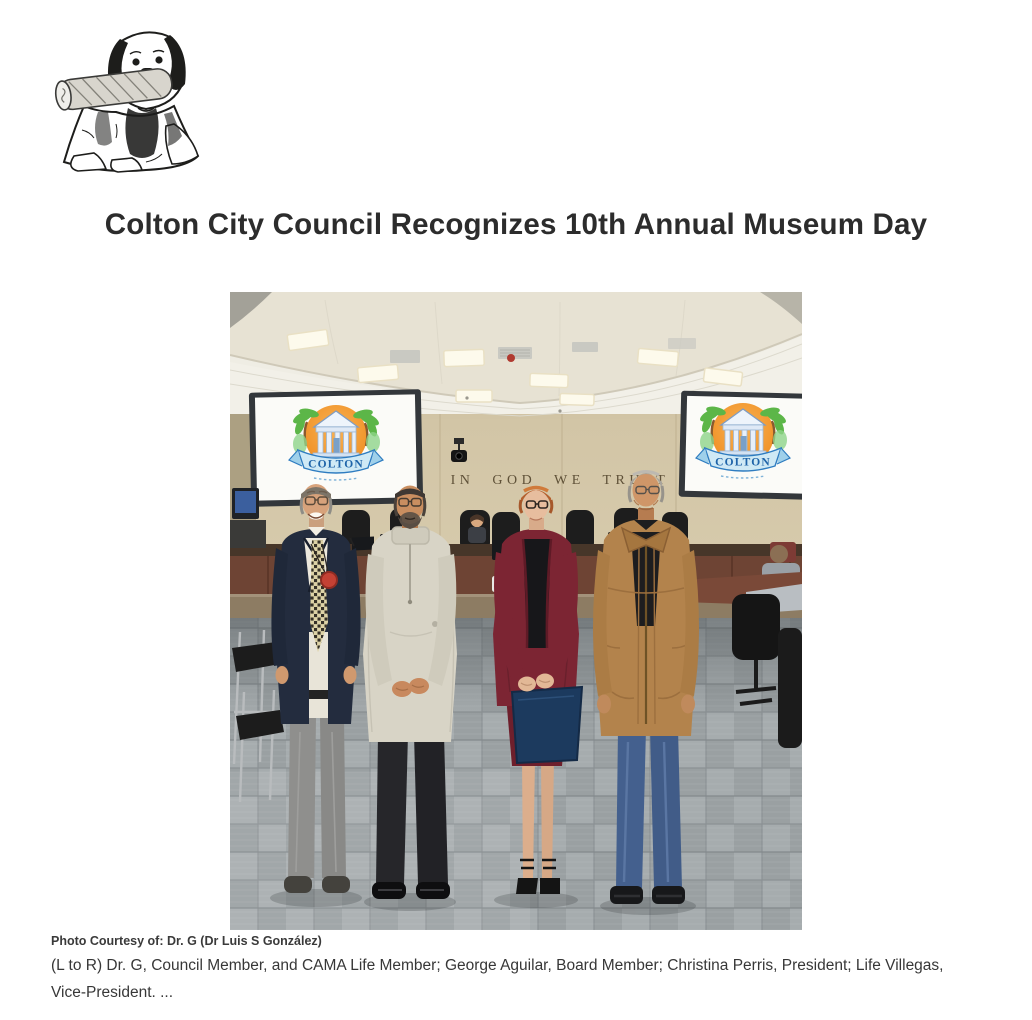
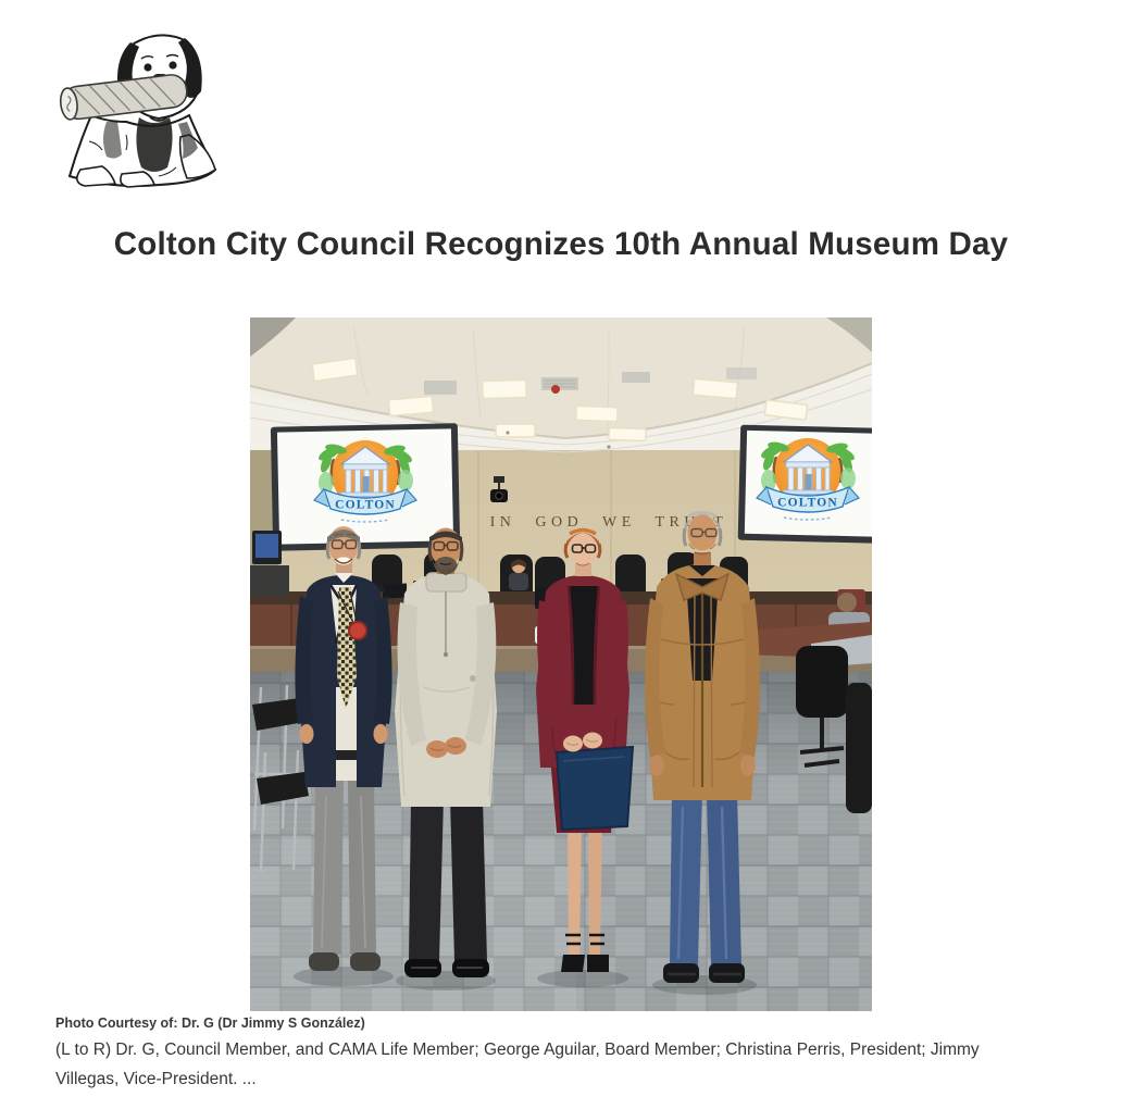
  Colton City Council Recognizes 10th Annual Museum Day
  COLTON
  IN GOD WE TRT
- Photo Courtesy of: Dr. G (Dr Luis S González)
+ Photo Courtesy of: Dr. G (Dr Jimmy S González)
- (L to R) Dr. G, Council Member, and CAMA Life Member; George Aguilar, Board Member; Christina Perris, President; Life Villegas, Vice-President. ...
+ (L to R) Dr. G, Council Member, and CAMA Life Member; George Aguilar, Board Member; Christina Perris, President; Jimmy Villegas, Vice-President. ...
